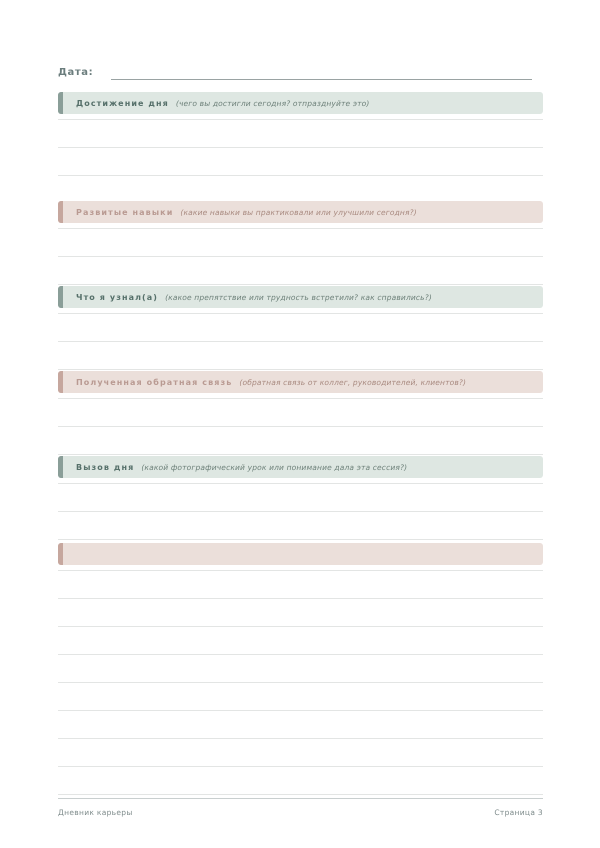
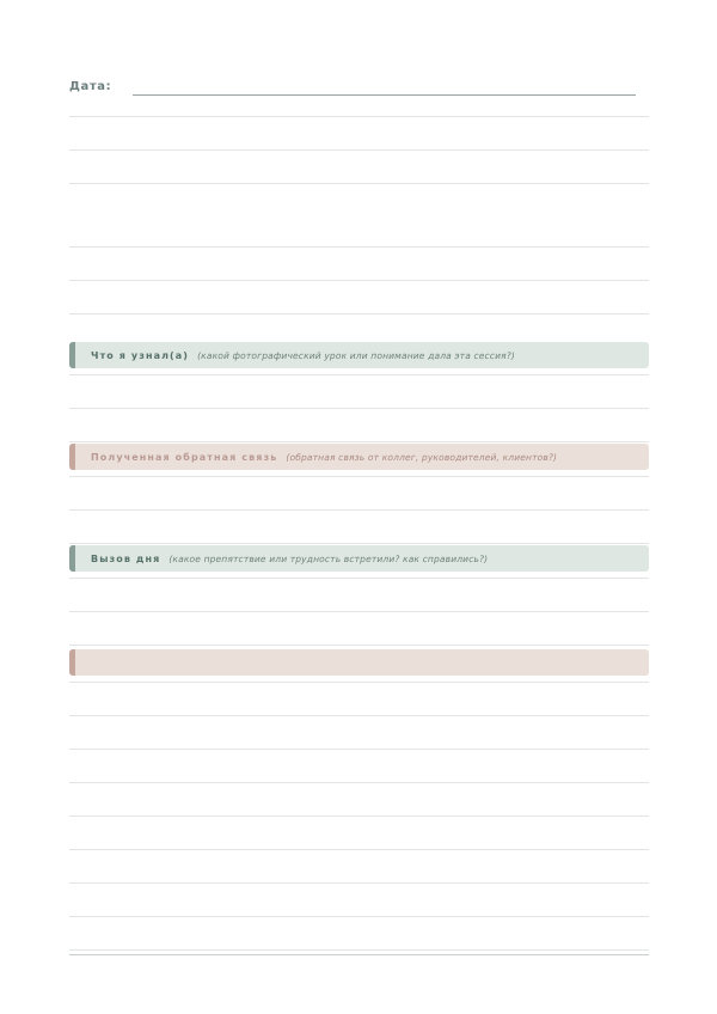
  Дата:
- Достижение дня
- (чего вы достигли сегодня? отпразднуйте это)
- Развитые навыки
- (какие навыки вы практиковали или улучшили сегодня?)
  Что я узнал(а)
- (какое препятствие или трудность встретили? как справились?)
+ (какой фотографический урок или понимание дала эта сессия?)
  Полученная обратная связь
  (обратная связь от коллег, руководителей, клиентов?)
  Вызов дня
- (какой фотографический урок или понимание дала эта сессия?)
+ (какое препятствие или трудность встретили? как справились?)
- Дневник карьеры
- Страница 3
